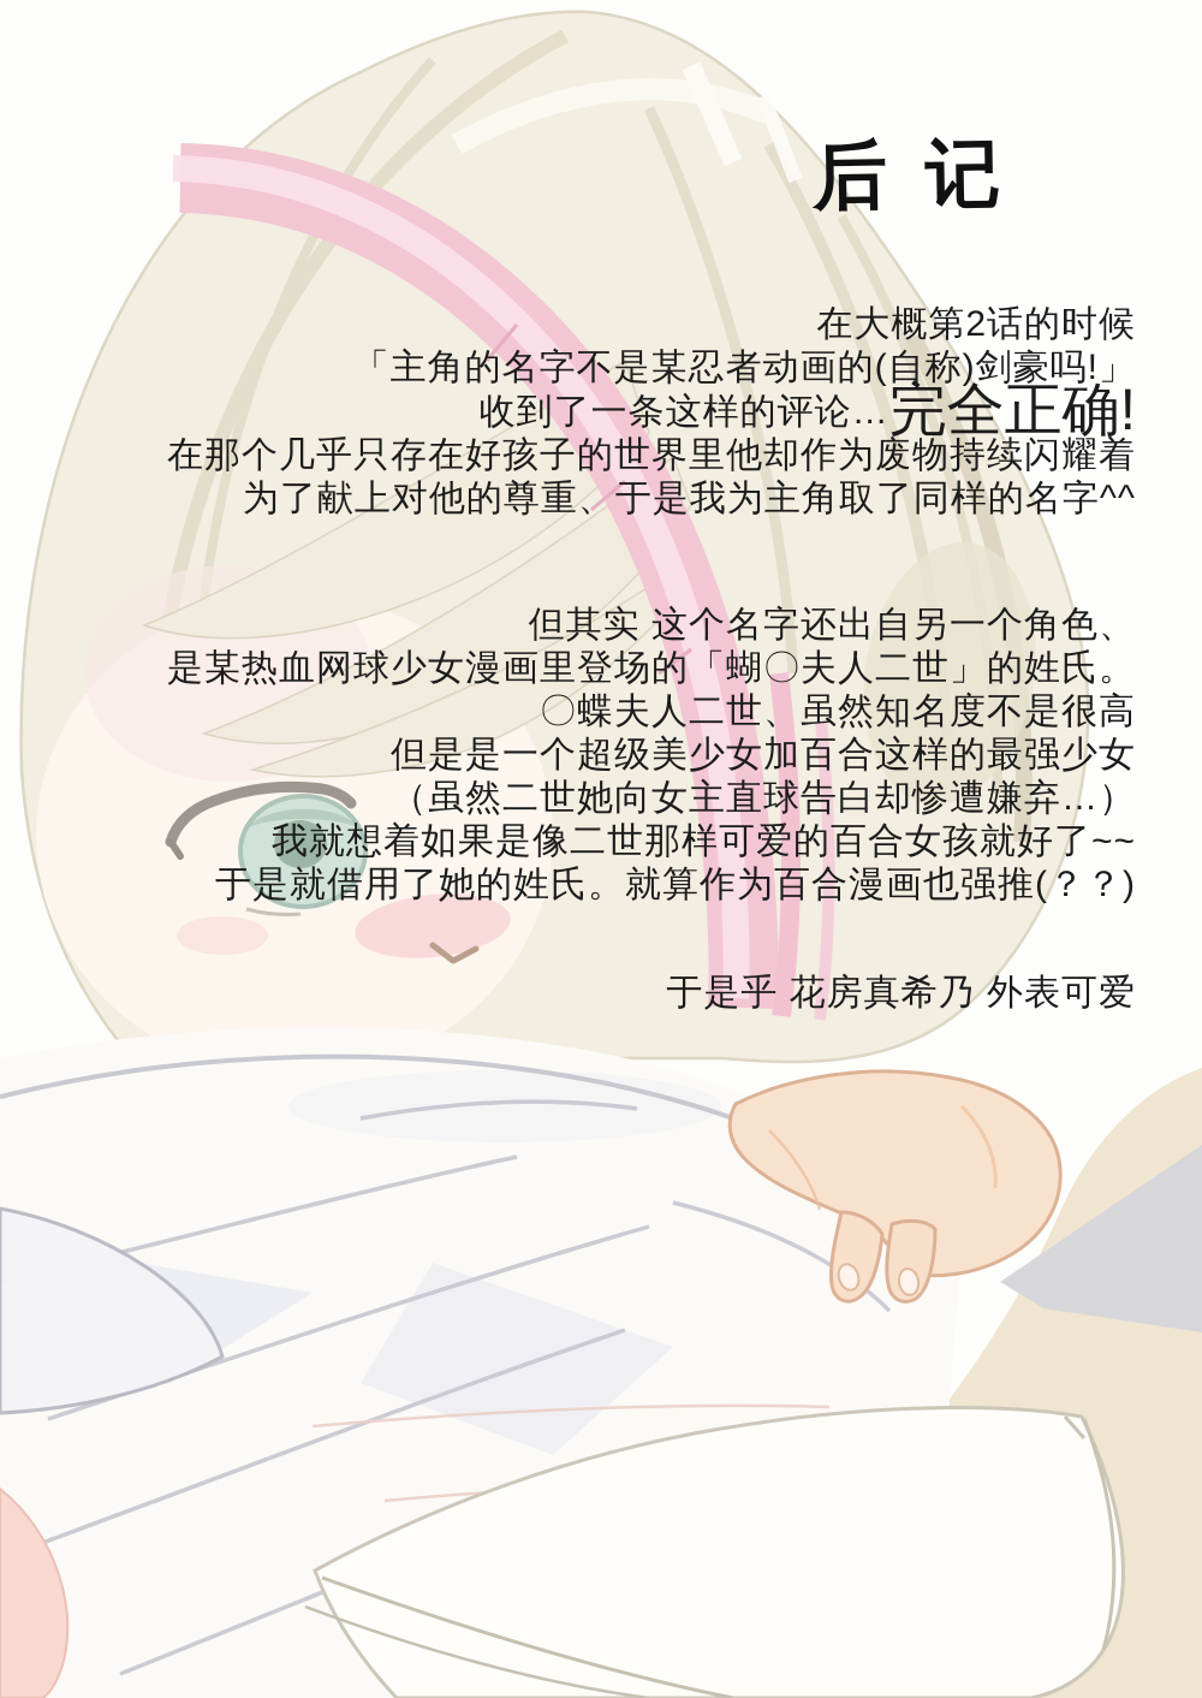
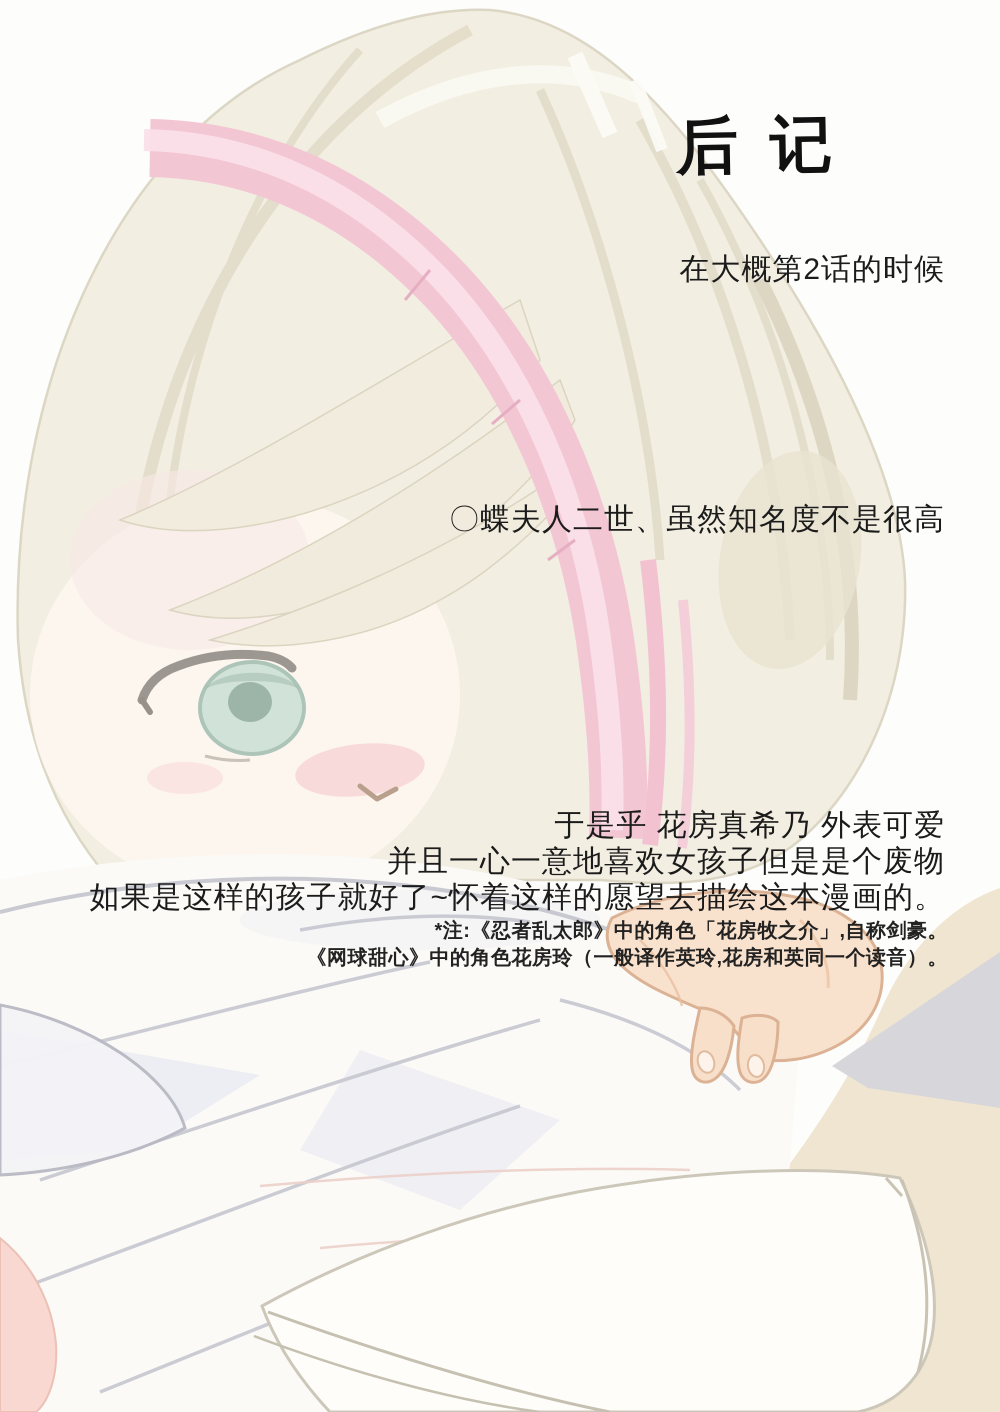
  后记
  在大概第2话的时候
- 「主角的名字不是某忍者动画的(自称)剑豪吗!」
- 收到了一条这样的评论…完全正确!
- 在那个几乎只存在好孩子的世界里他却作为废物持续闪耀着
- 为了献上对他的尊重、于是我为主角取了同样的名字^^
- 但其实 这个名字还出自另一个角色、
- 是某热血网球少女漫画里登场的「蝴〇夫人二世」的姓氏。
  〇蝶夫人二世、虽然知名度不是很高
- 但是是一个超级美少女加百合这样的最强少女
- （虽然二世她向女主直球告白却惨遭嫌弃…）
- 我就想着如果是像二世那样可爱的百合女孩就好了~~
- 于是就借用了她的姓氏。就算作为百合漫画也强推(？？)
  于是乎 花房真希乃 外表可爱
+ 并且一心一意地喜欢女孩子但是是个废物
+ 如果是这样的孩子就好了~怀着这样的愿望去描绘这本漫画的。
+ *注:《忍者乱太郎》中的角色「花房牧之介」,自称剑豪。
+ 《网球甜心》中的角色花房玲（一般译作英玲,花房和英同一个读音）。
